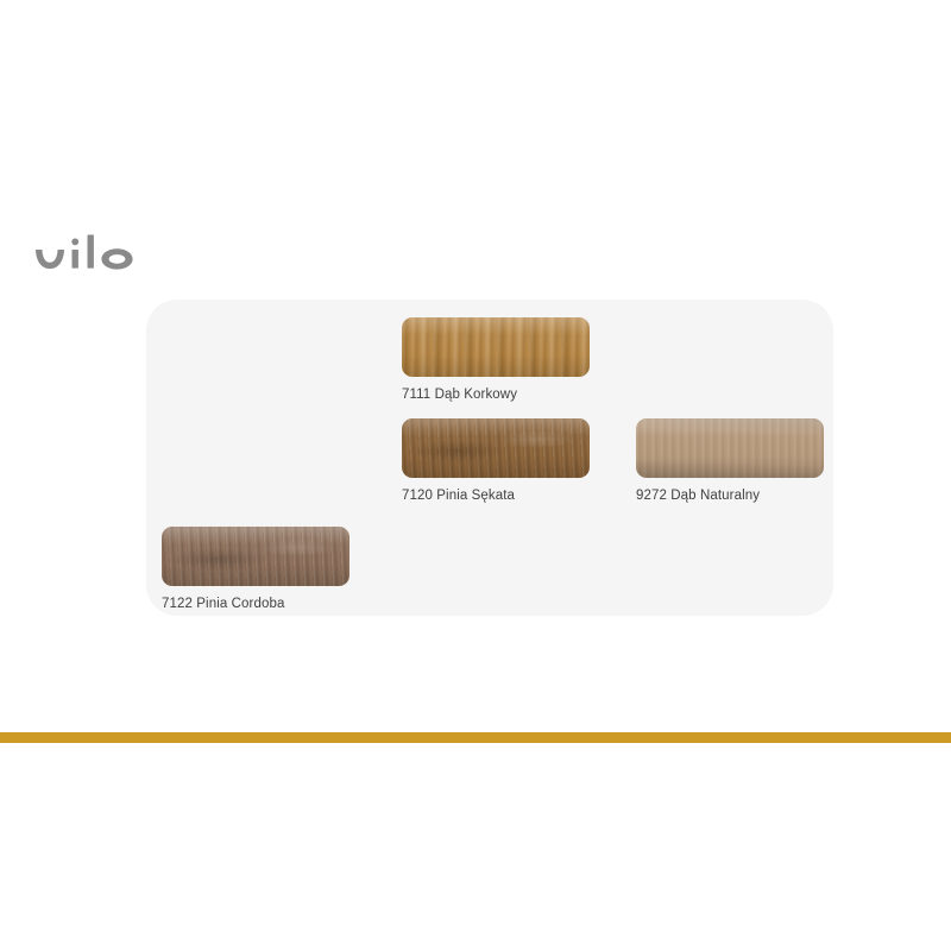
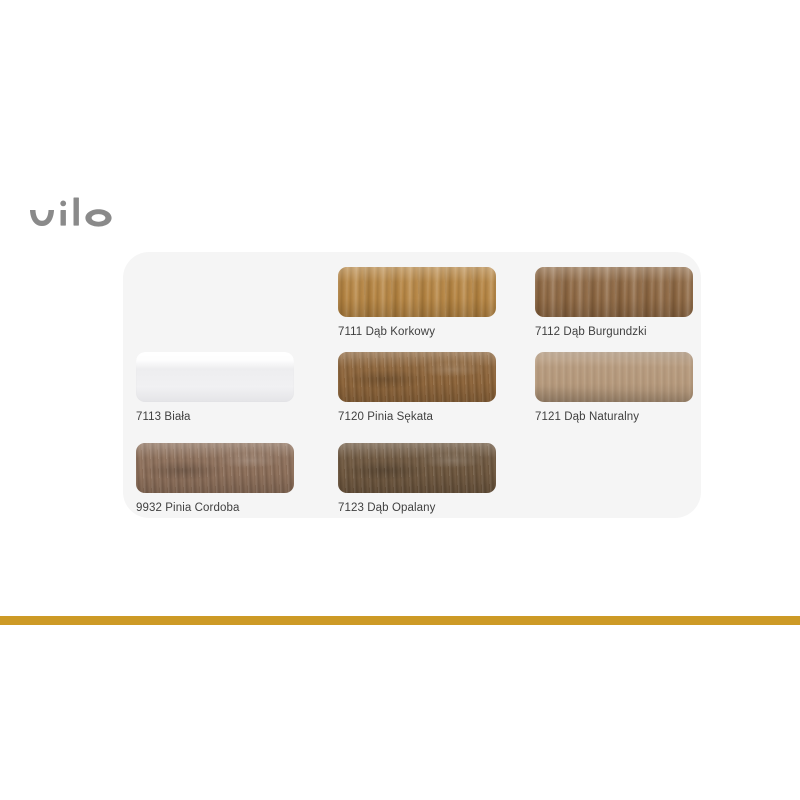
  7111 Dąb Korkowy
+ 7112 Dąb Burgundzki
+ 7113 Biała
  7120 Pinia Sękata
- 9272 Dąb Naturalny
+ 7121 Dąb Naturalny
- 7122 Pinia Cordoba
+ 9932 Pinia Cordoba
+ 7123 Dąb Opalany
